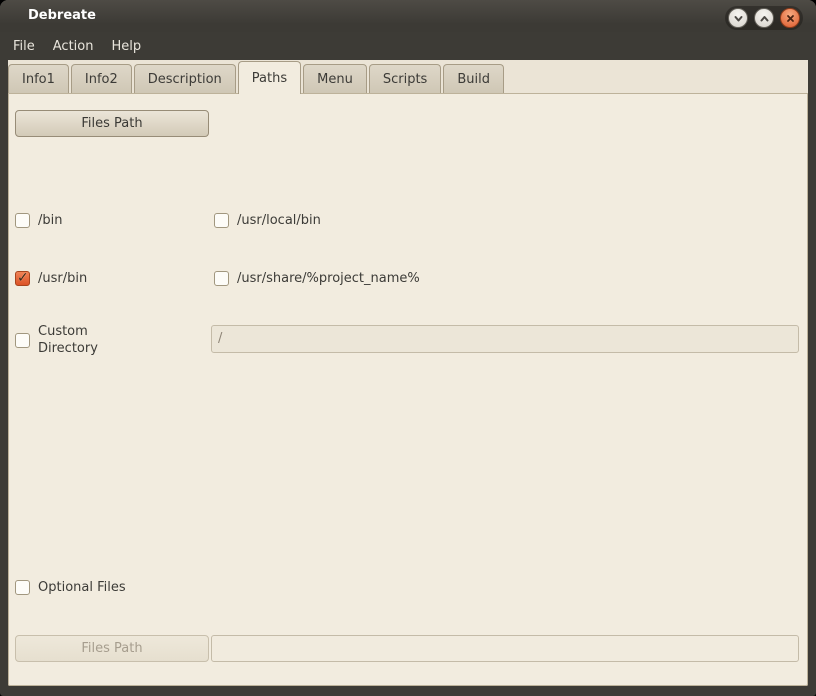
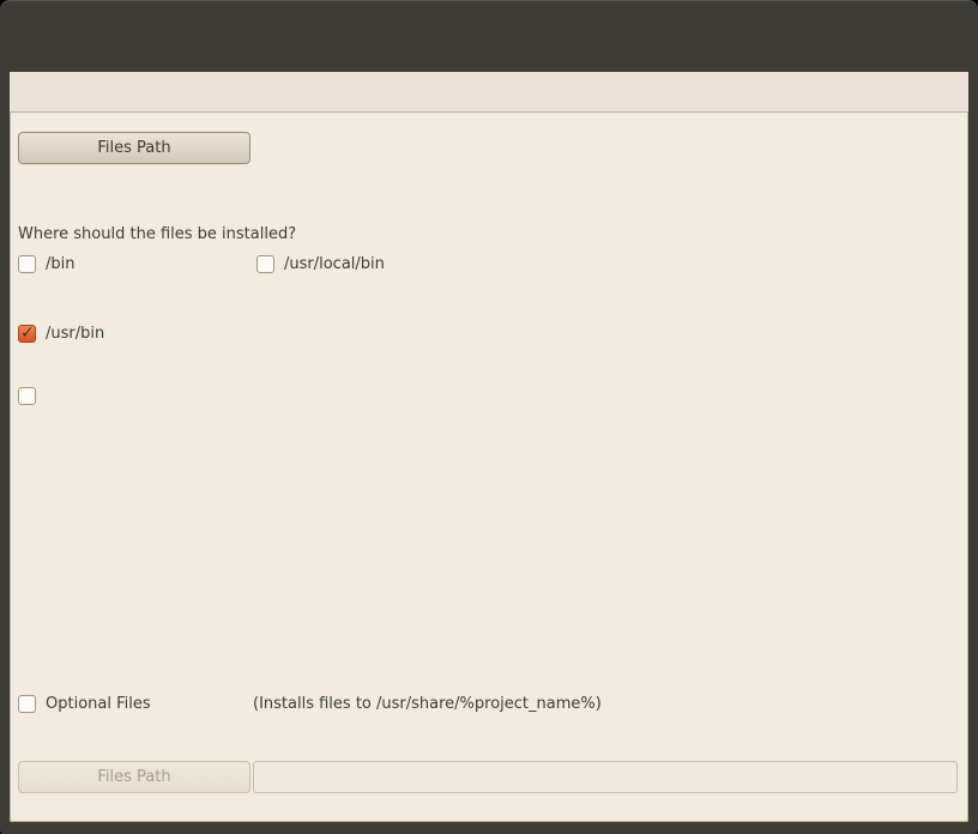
- Debreate
- File
- Action
- Help
- Info1
- Info2
- Description
- Paths
- Menu
- Scripts
- Build
  Files Path
+ Where should the files be installed?
  /bin
  /usr/local/bin
  /usr/bin
- /usr/share/%project_name%
- Custom Directory
- /
  Optional Files
+ (Installs files to /usr/share/%project_name%)
  Files Path
